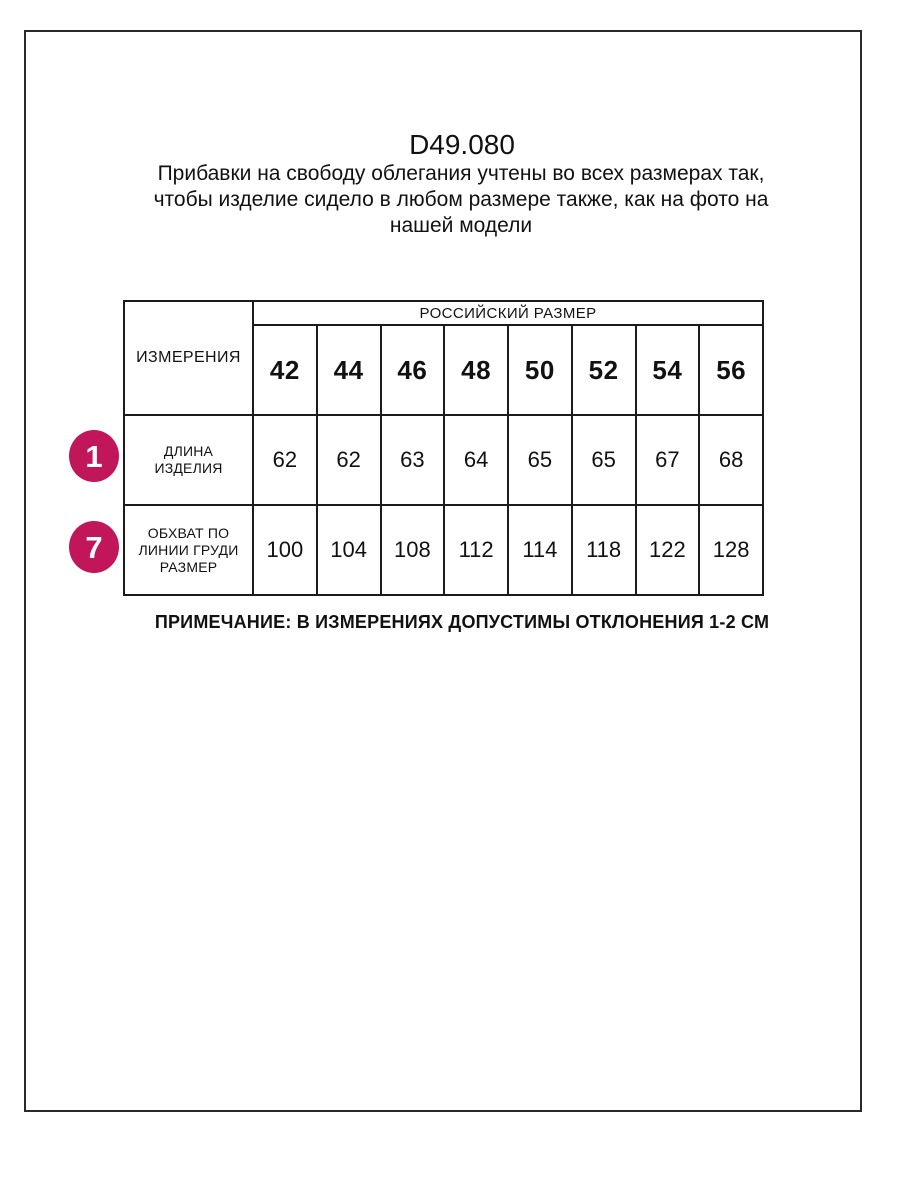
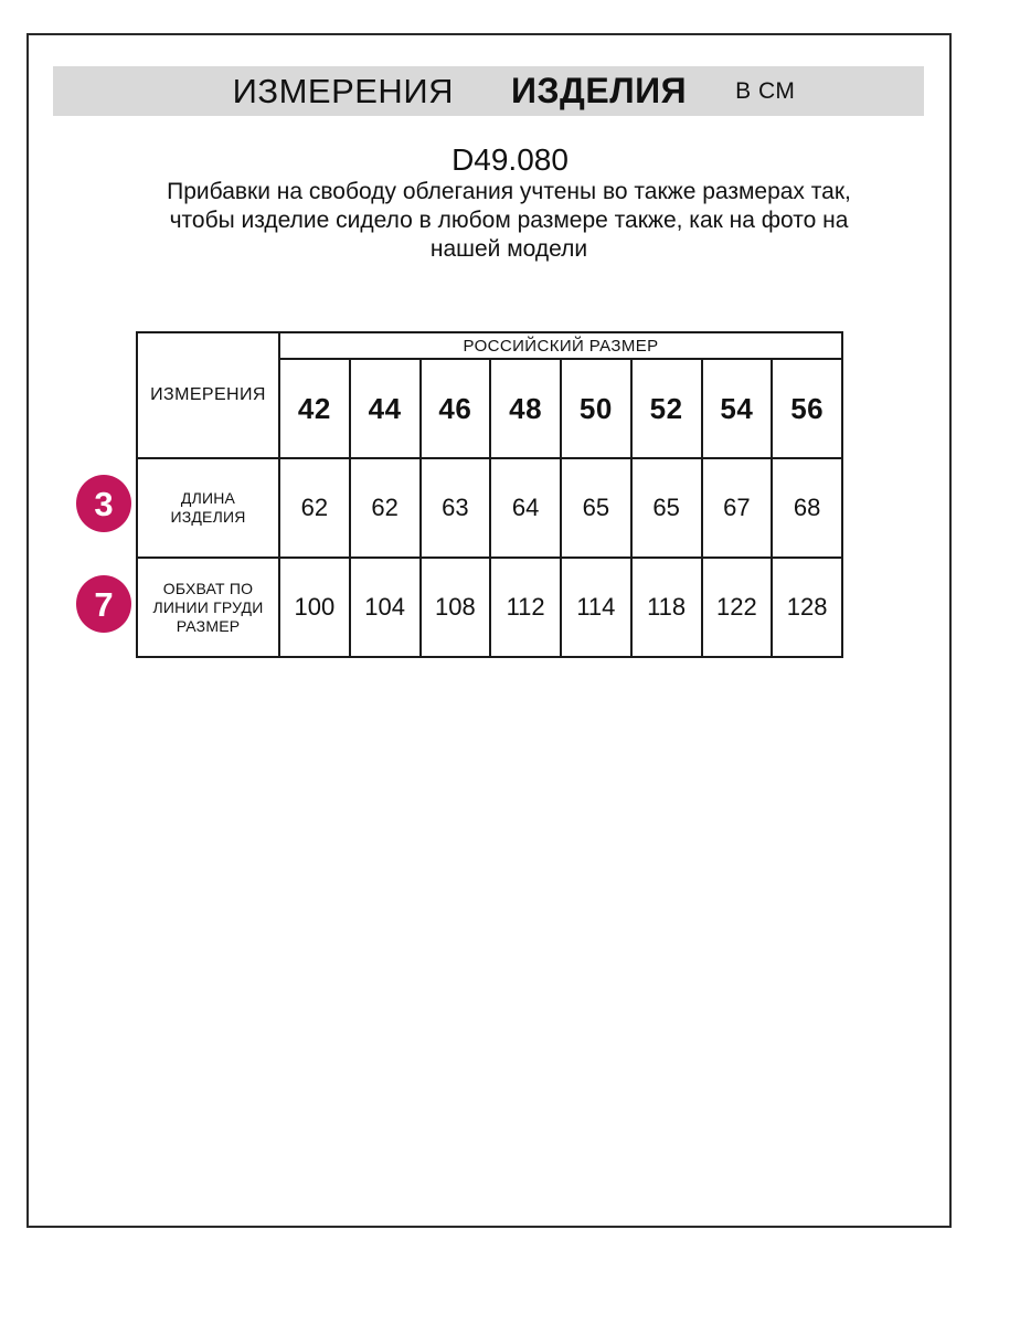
+ ИЗМЕРЕНИЯ
+ ИЗДЕЛИЯ
+ В СМ
  D49.080
- Прибавки на свободу облегания учтены во всех размерах так, чтобы изделие сидело в любом размере также, как на фото на нашей модели
+ Прибавки на свободу облегания учтены во также размерах так, чтобы изделие сидело в любом размере также, как на фото на нашей модели
  ИЗМЕРЕНИЯ	РОССИЙСКИЙ РАЗМЕР
  42	44	46	48	50	52	54	56
  ДЛИНА ИЗДЕЛИЯ	62	62	63	64	65	65	67	68
  ОБХВАТ ПО ЛИНИИ ГРУДИ РАЗМЕР	100	104	108	112	114	118	122	128
- 1
+ 3
  7
- ПРИМЕЧАНИЕ: В ИЗМЕРЕНИЯХ ДОПУСТИМЫ ОТКЛОНЕНИЯ 1-2 СМ
